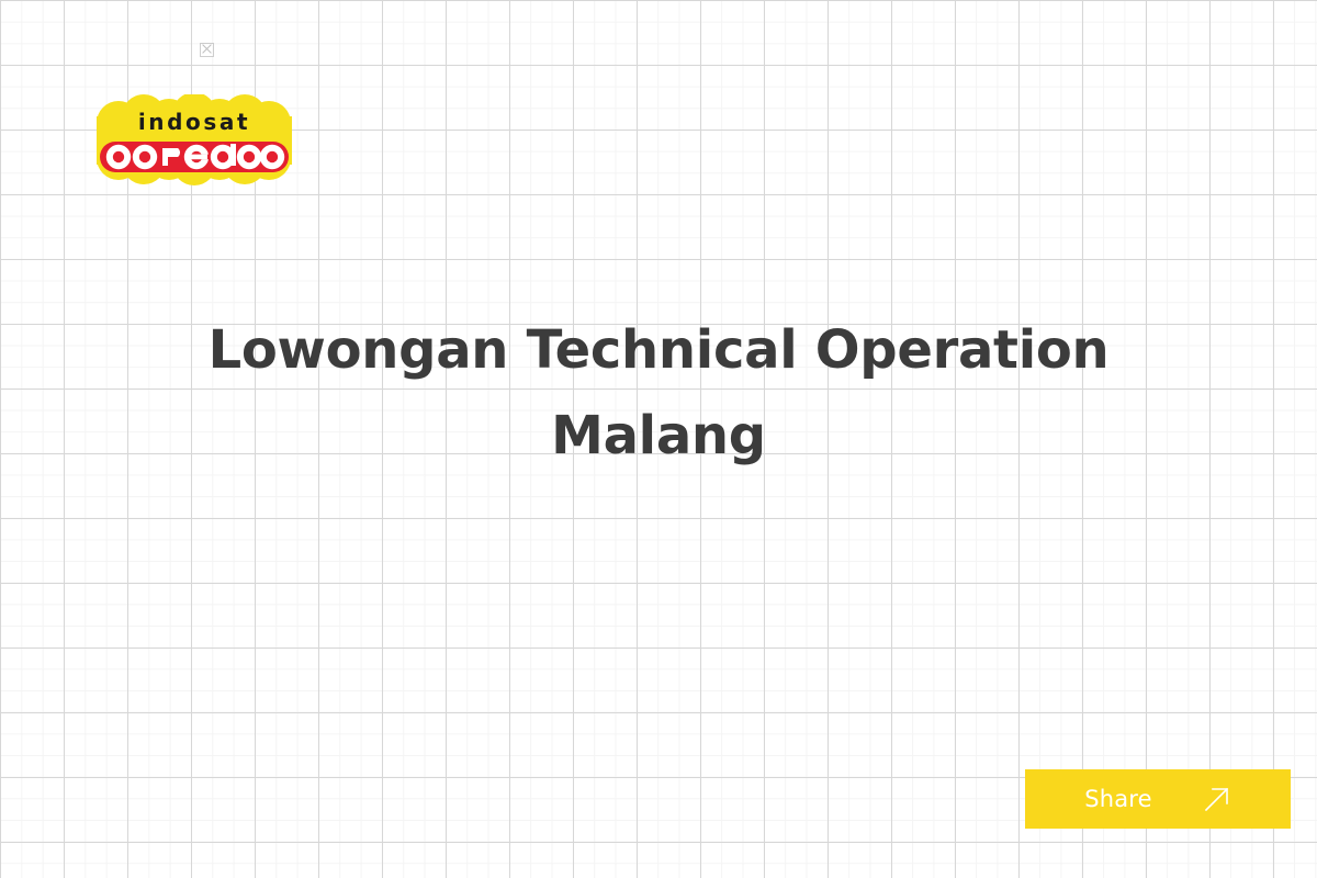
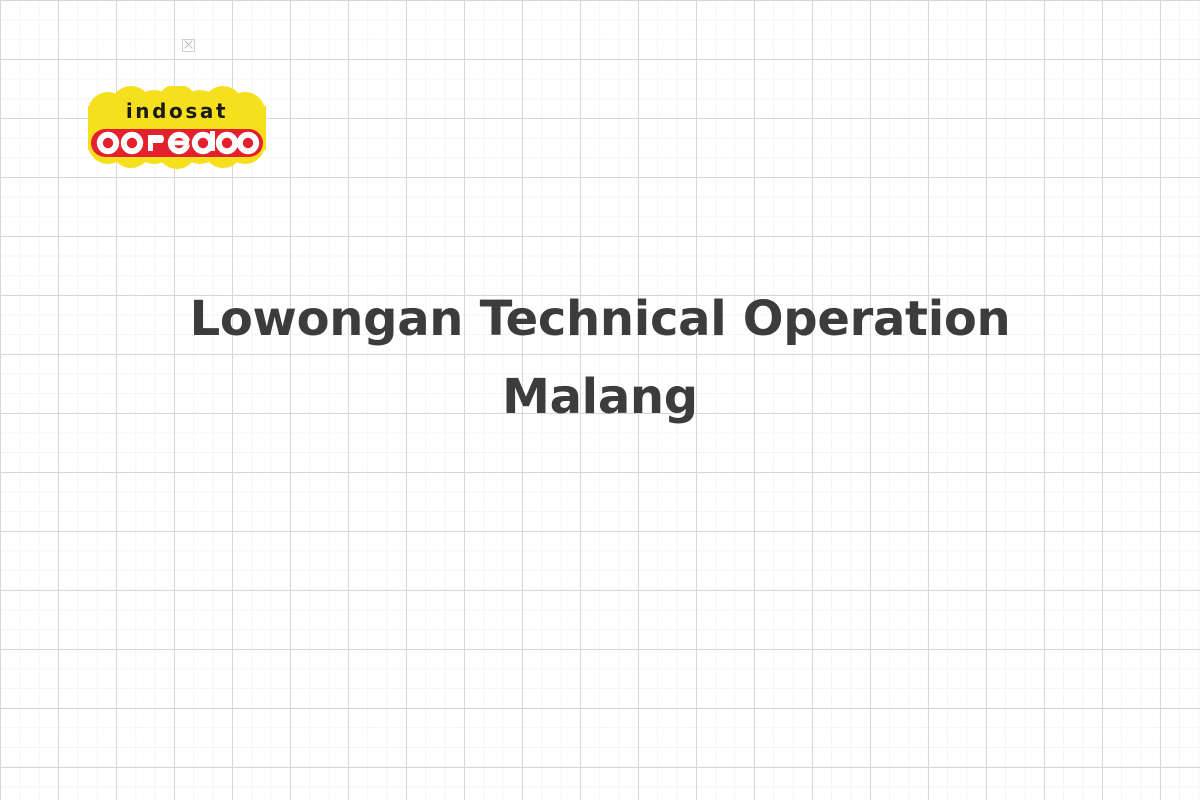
  indosat
  Lowongan Technical Operation Malang
- Share
